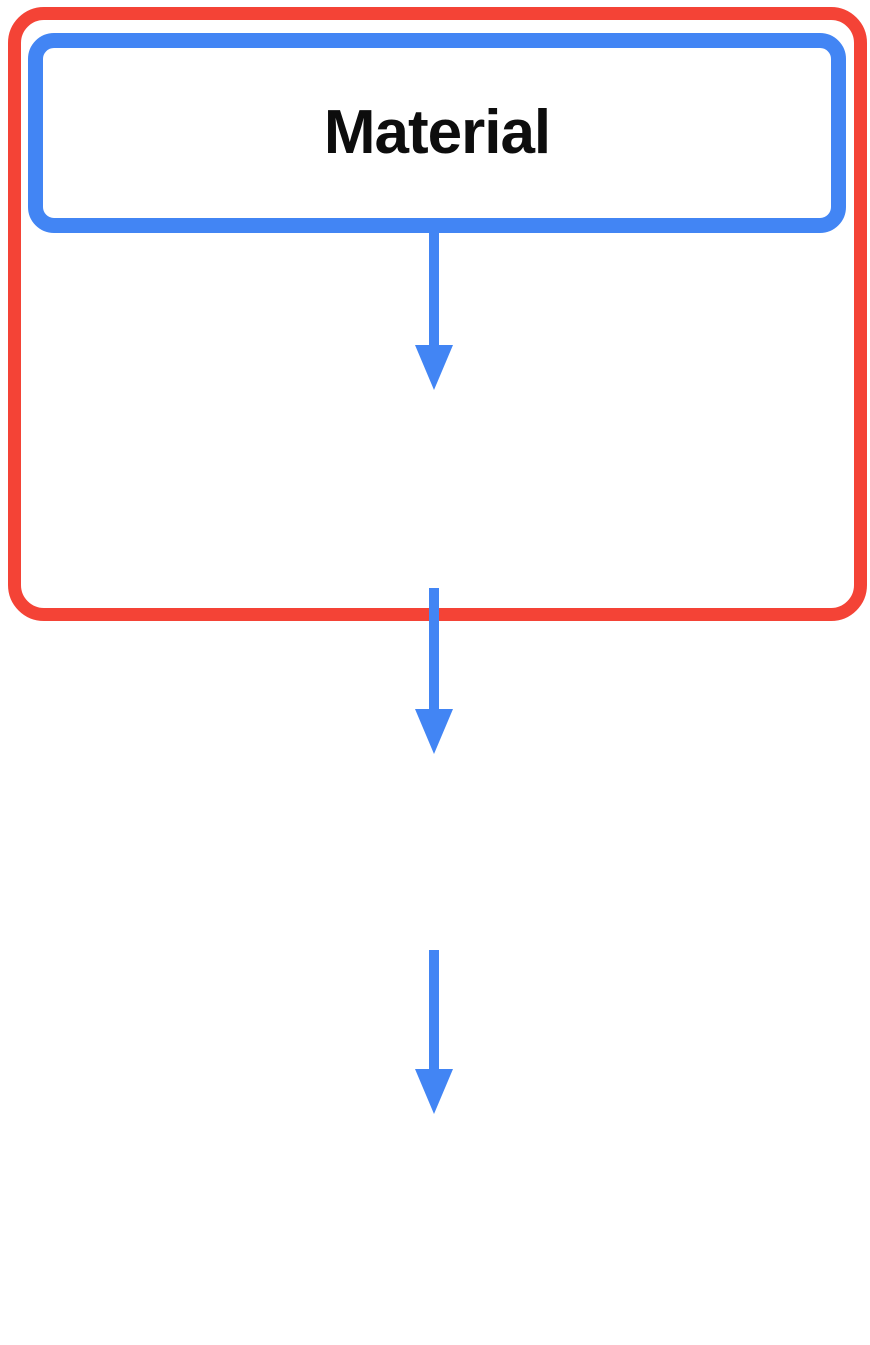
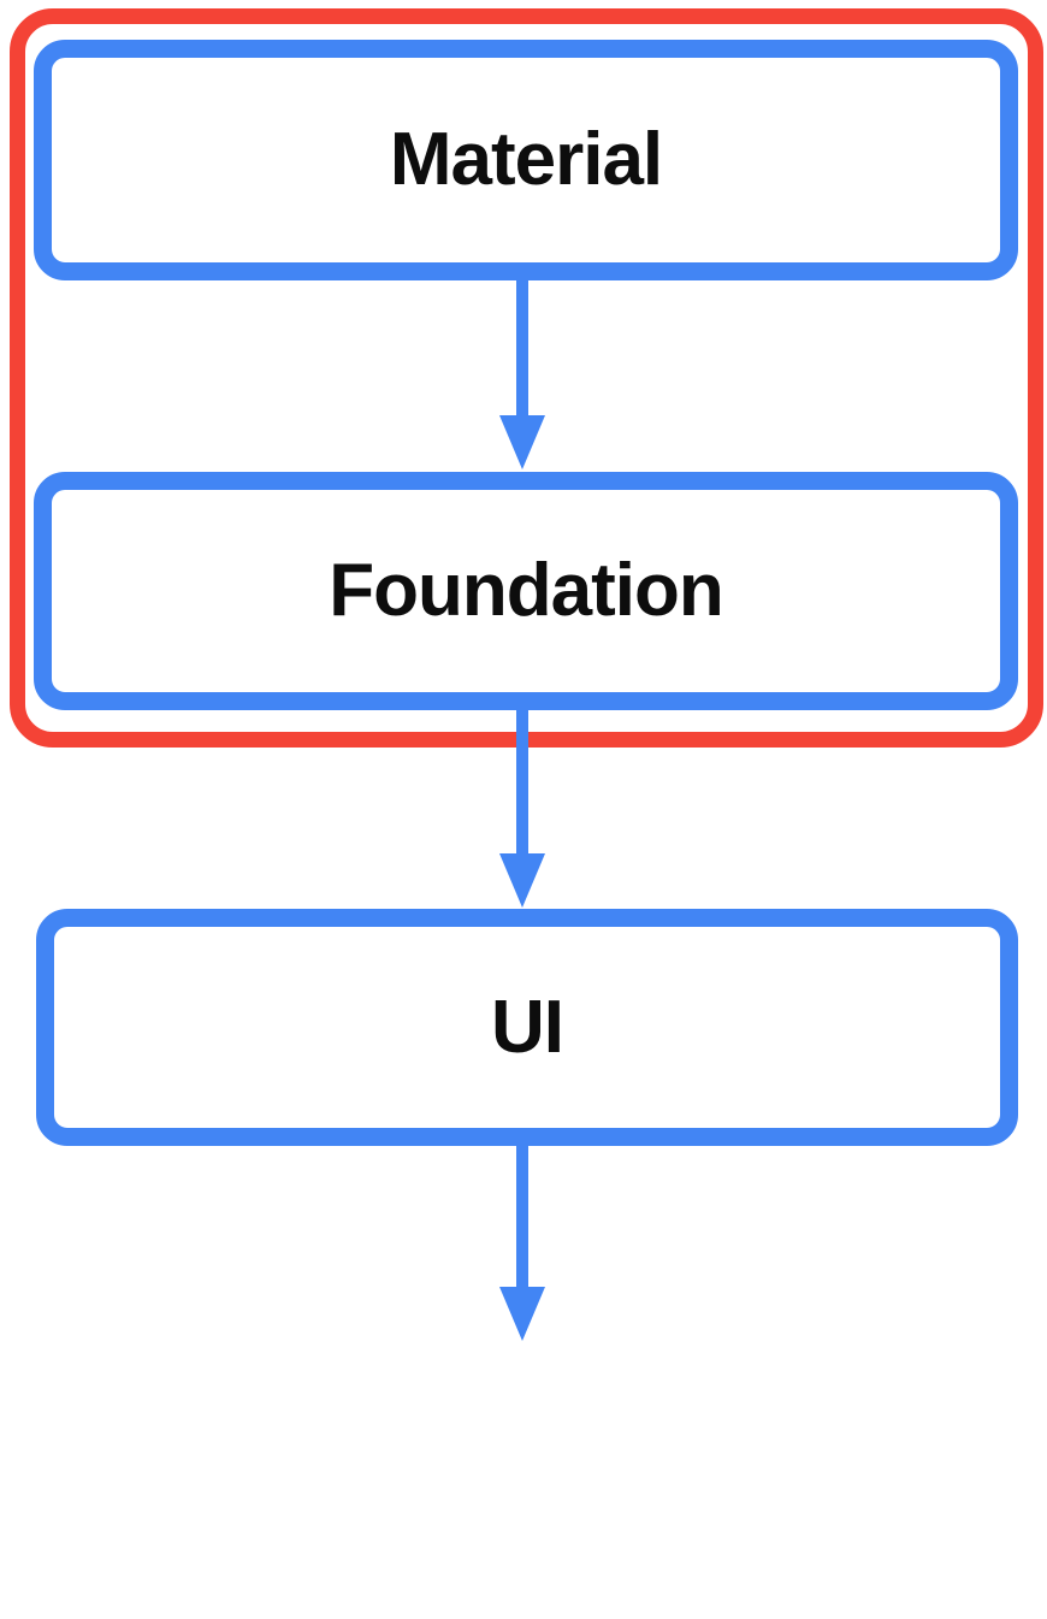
  Material
+ Foundation
+ UI
